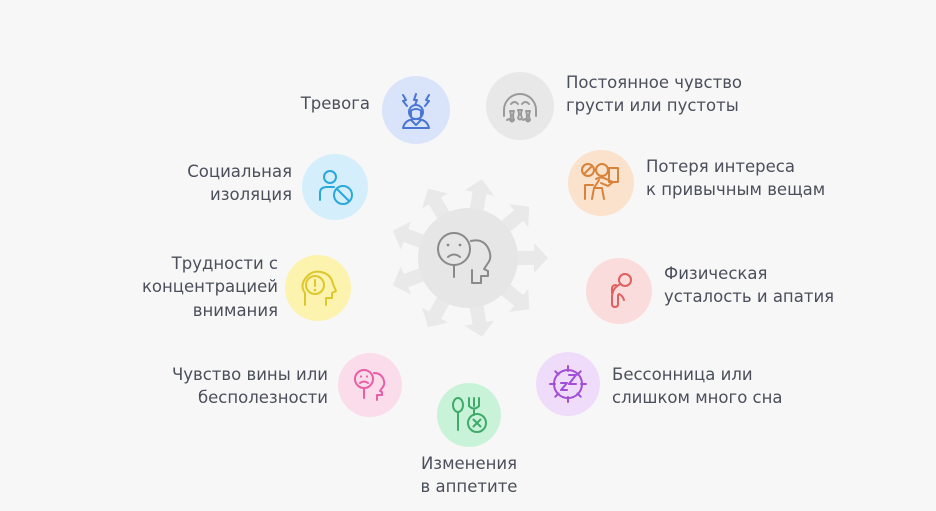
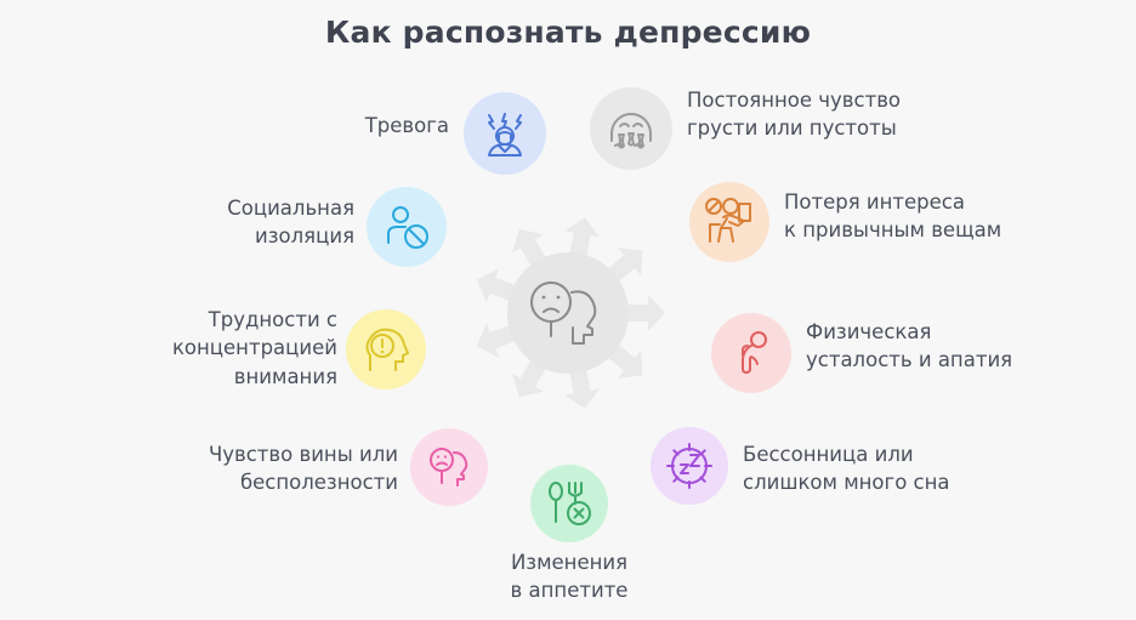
+ Как распознать депрессию
  Тревога
  Постоянное чувство
  грусти или пустоты
  Социальная
  изоляция
  Потеря интереса
  к привычным вещам
  Трудности с
  концентрацией
  внимания
  Физическая
  усталость и апатия
  Чувство вины или
  бесполезности
  Бессонница или
  слишком много сна
  Изменения
  в аппетите
